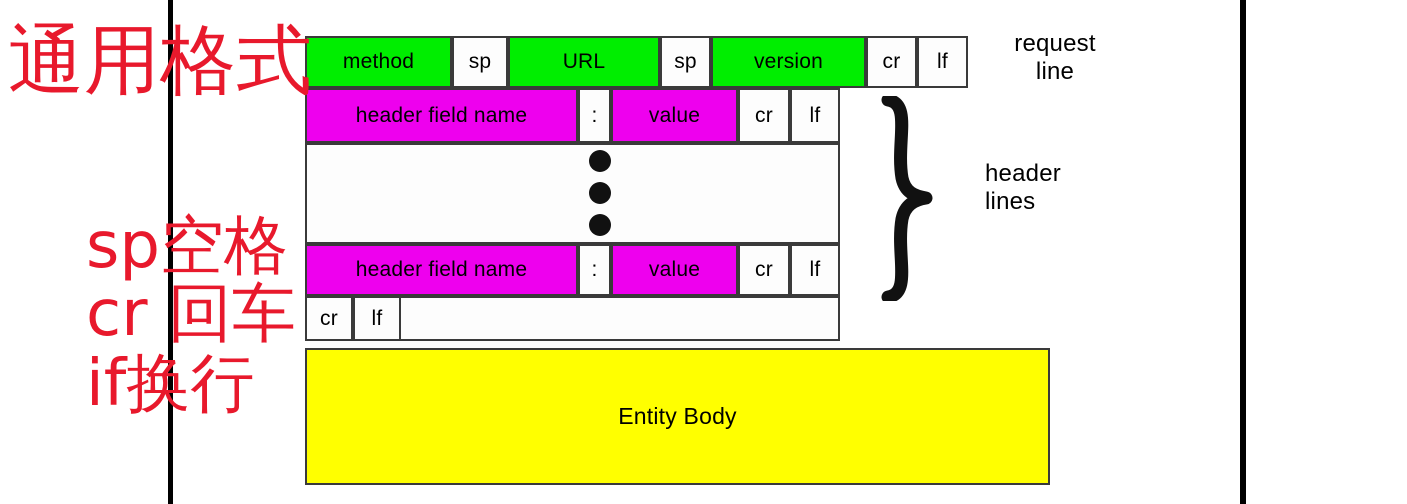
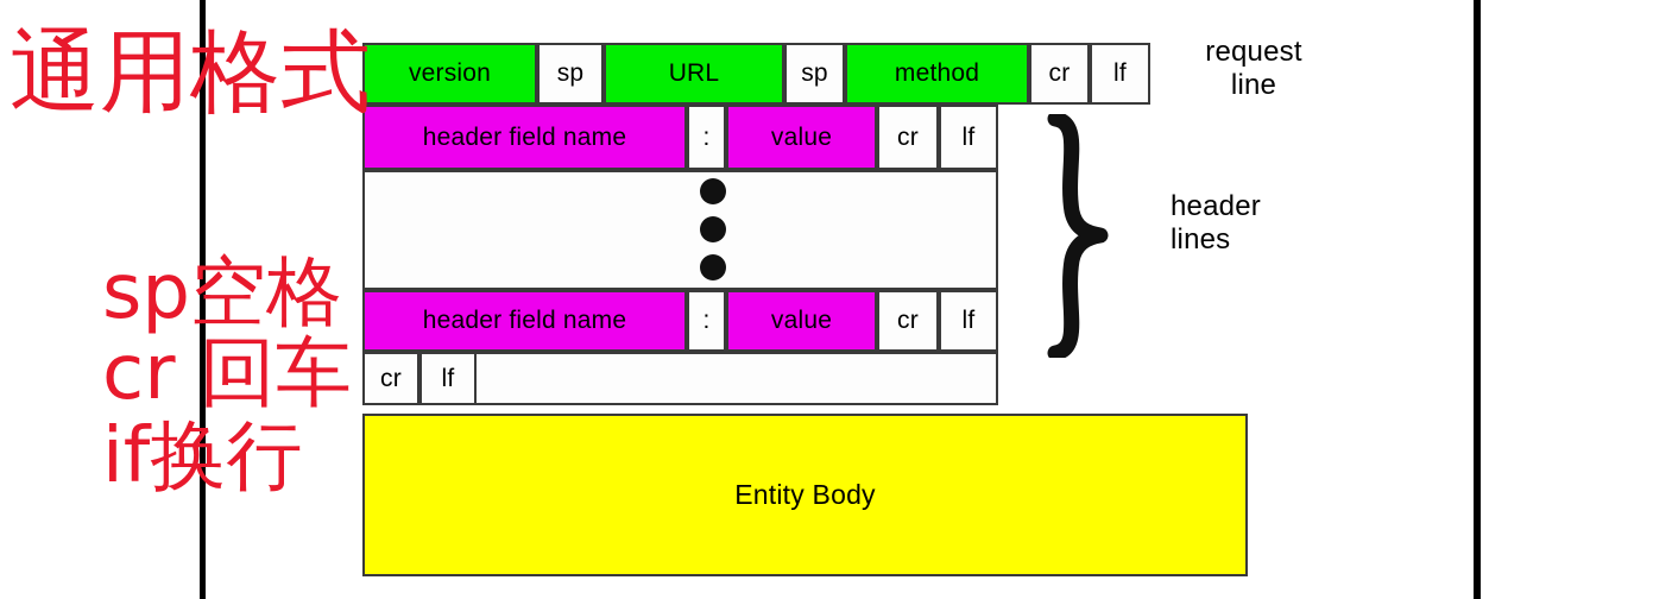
- method
+ version
  sp
  URL
  sp
- version
+ method
  cr
  lf
  header field name
  :
  value
  cr
  lf
  header field name
  :
  value
  cr
  lf
  cr
  lf
  Entity Body
  request
  line
  header
  lines
  通用格式
  sp空格
  cr 回车
  if换行
